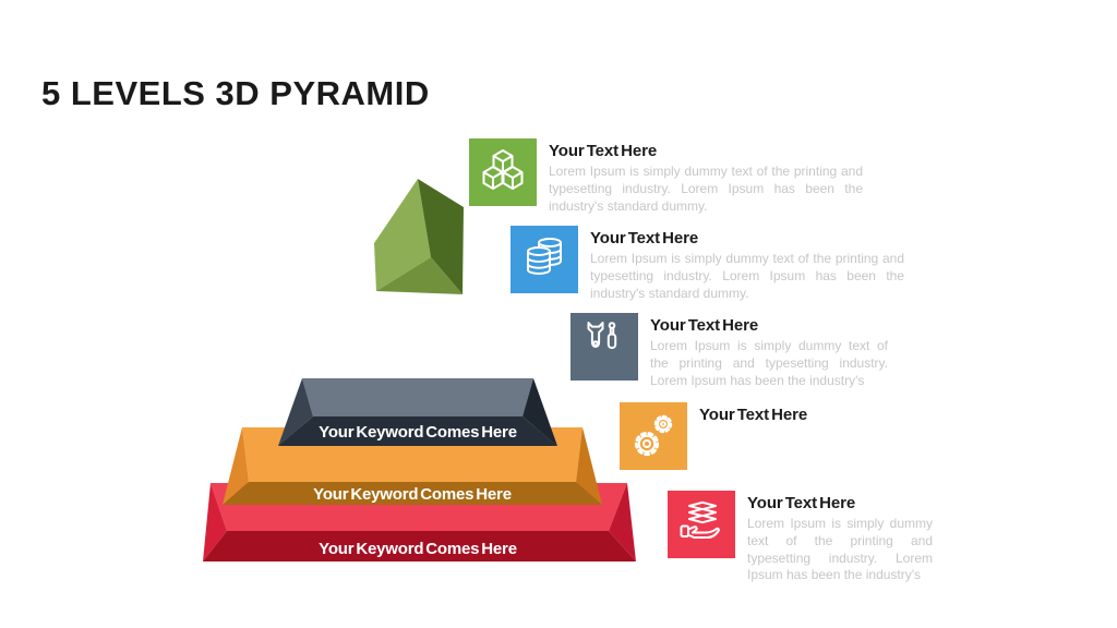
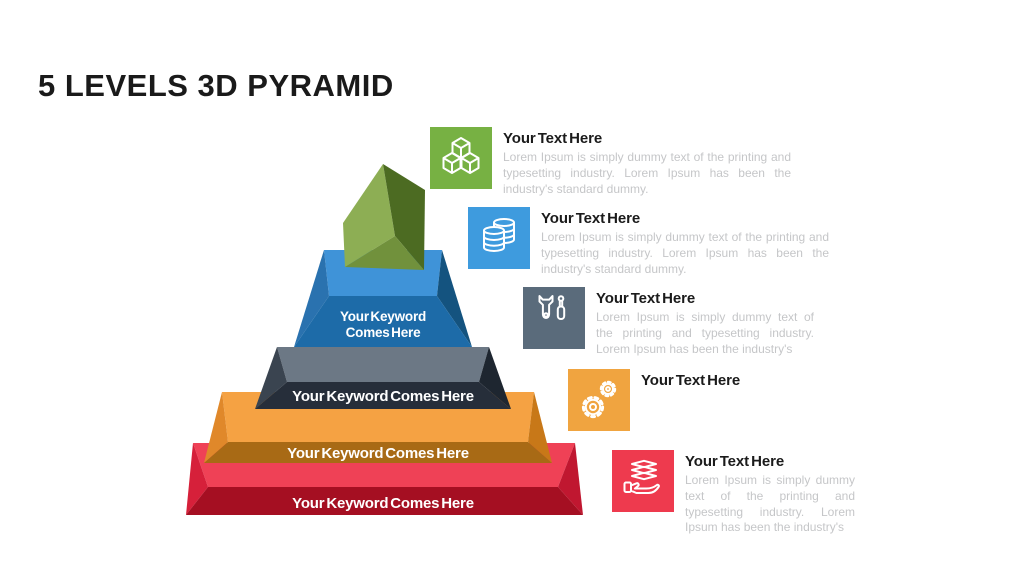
  5 LEVELS 3D PYRAMID
  Your Keyword Comes Here
  Your Keyword Comes Here
  Your Keyword Comes Here
+ Your Keyword
+ Comes Here
  Your Text Here
  Lorem Ipsum is simply dummy text of the printing and typesetting industry. Lorem Ipsum has been the industry's standard dummy.
  Your Text Here
  Lorem Ipsum is simply dummy text of the printing and typesetting industry. Lorem Ipsum has been the industry's standard dummy.
  Your Text Here
  Lorem Ipsum is simply dummy text of the printing and typesetting industry. Lorem Ipsum has been the industry's
  Your Text Here
  Your Text Here
  Lorem Ipsum is simply dummy text of the printing and typesetting industry. Lorem Ipsum has been the industry's
